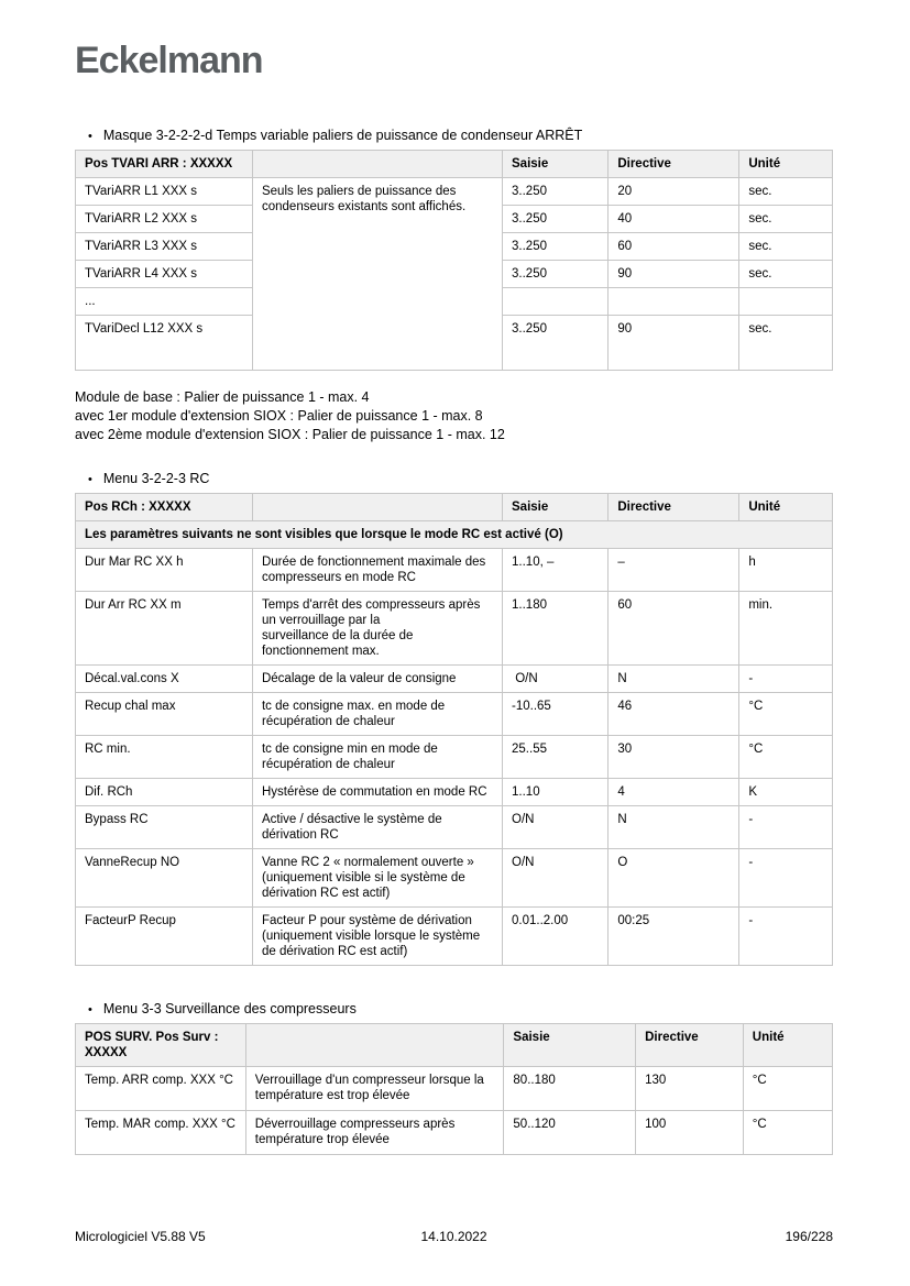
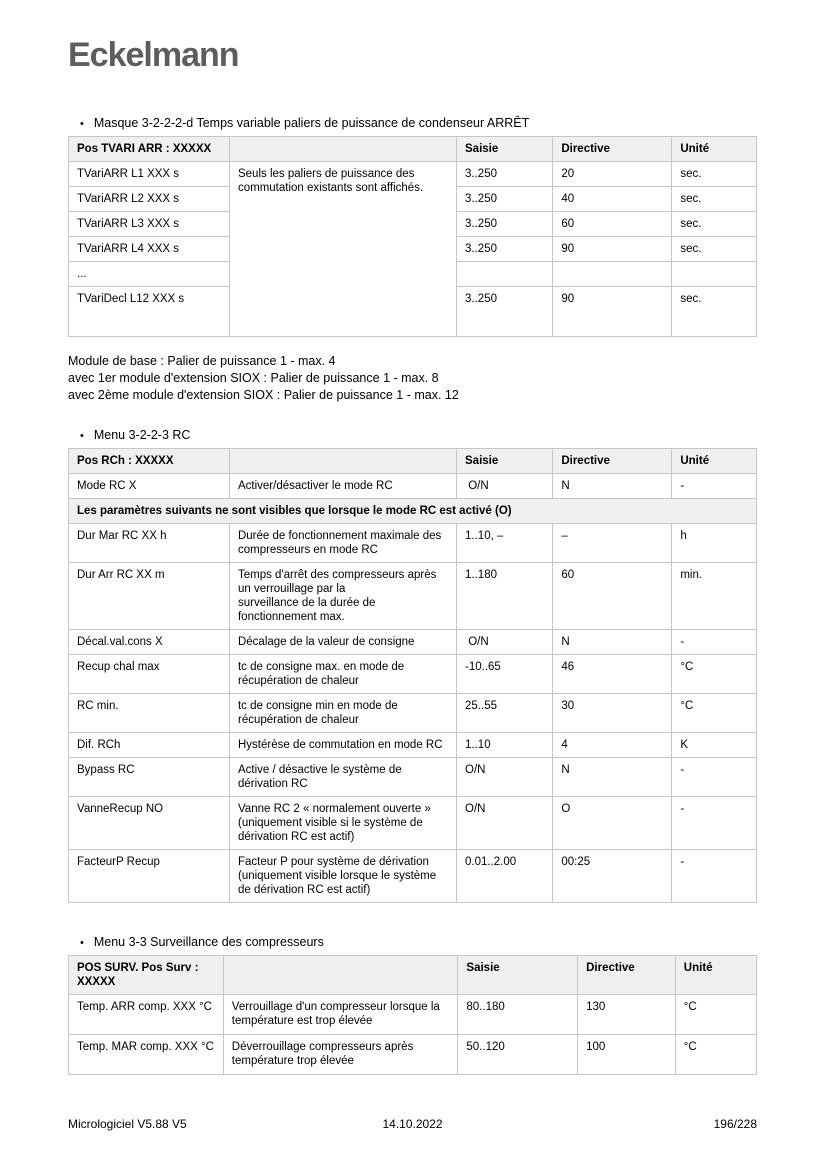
  Eckelmann
  •
  Masque 3-2-2-2-d Temps variable paliers de puissance de condenseur ARRÊT
  Pos TVARI ARR : XXXXX		Saisie	Directive	Unité
- TVariARR L1 XXX s	Seuls les paliers de puissance des condenseurs existants sont affichés.	3..250	20	sec.
+ TVariARR L1 XXX s	Seuls les paliers de puissance des commutation existants sont affichés.	3..250	20	sec.
  TVariARR L2 XXX s	3..250	40	sec.
  TVariARR L3 XXX s	3..250	60	sec.
  TVariARR L4 XXX s	3..250	90	sec.
  ...
  TVariDecl L12 XXX s	3..250	90	sec.
  Module de base : Palier de puissance 1 - max. 4
  avec 1er module d'extension SIOX : Palier de puissance 1 - max. 8
  avec 2ème module d'extension SIOX : Palier de puissance 1 - max. 12
  •
  Menu 3-2-2-3 RC
  Pos RCh : XXXXX		Saisie	Directive	Unité
+ Mode RC X	Activer/désactiver le mode RC	O/N	N	-
  Les paramètres suivants ne sont visibles que lorsque le mode RC est activé (O)
  Dur Mar RC XX h	Durée de fonctionnement maximale des compresseurs en mode RC	1..10, –	–	h
  Dur Arr RC XX m	Temps d'arrêt des compresseurs après un verrouillage par la surveillance de la durée de fonctionnement max.	1..180	60	min.
  Décal.val.cons X	Décalage de la valeur de consigne	O/N	N	-
  Recup chal max	tc de consigne max. en mode de récupération de chaleur	-10..65	46	°C
  RC min.	tc de consigne min en mode de récupération de chaleur	25..55	30	°C
  Dif. RCh	Hystérèse de commutation en mode RC	1..10	4	K
  Bypass RC	Active / désactive le système de dérivation RC	O/N	N	-
  VanneRecup NO	Vanne RC 2 « normalement ouverte » (uniquement visible si le système de dérivation RC est actif)	O/N	O	-
  FacteurP Recup	Facteur P pour système de dérivation (uniquement visible lorsque le système de dérivation RC est actif)	0.01..2.00	00:25	-
  •
  Menu 3-3 Surveillance des compresseurs
  POS SURV. Pos Surv : XXXXX		Saisie	Directive	Unité
  Temp. ARR comp. XXX °C	Verrouillage d'un compresseur lorsque la température est trop élevée	80..180	130	°C
  Temp. MAR comp. XXX °C	Déverrouillage compresseurs après température trop élevée	50..120	100	°C
  Micrologiciel V5.88 V5
  14.10.2022
  196/228
